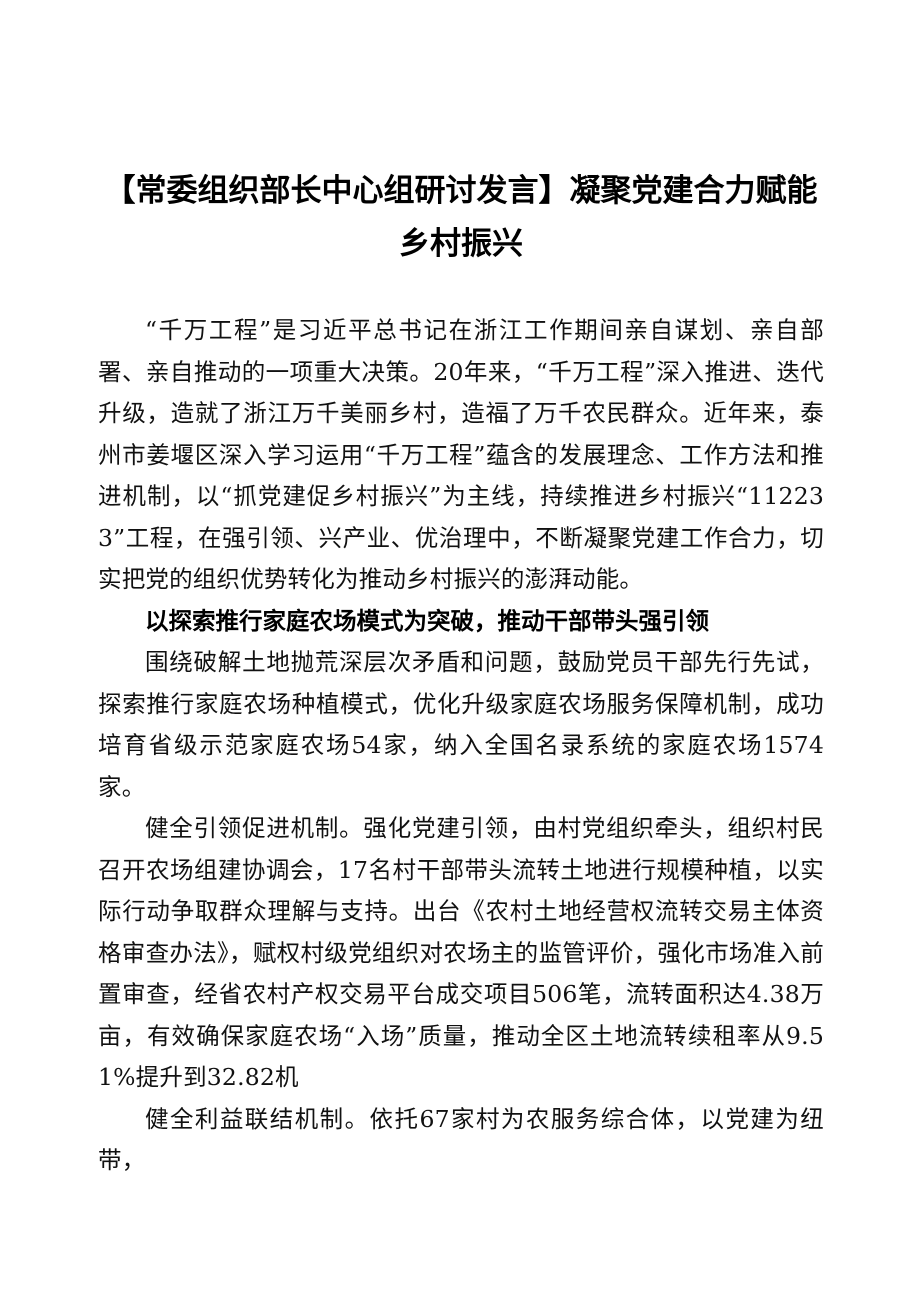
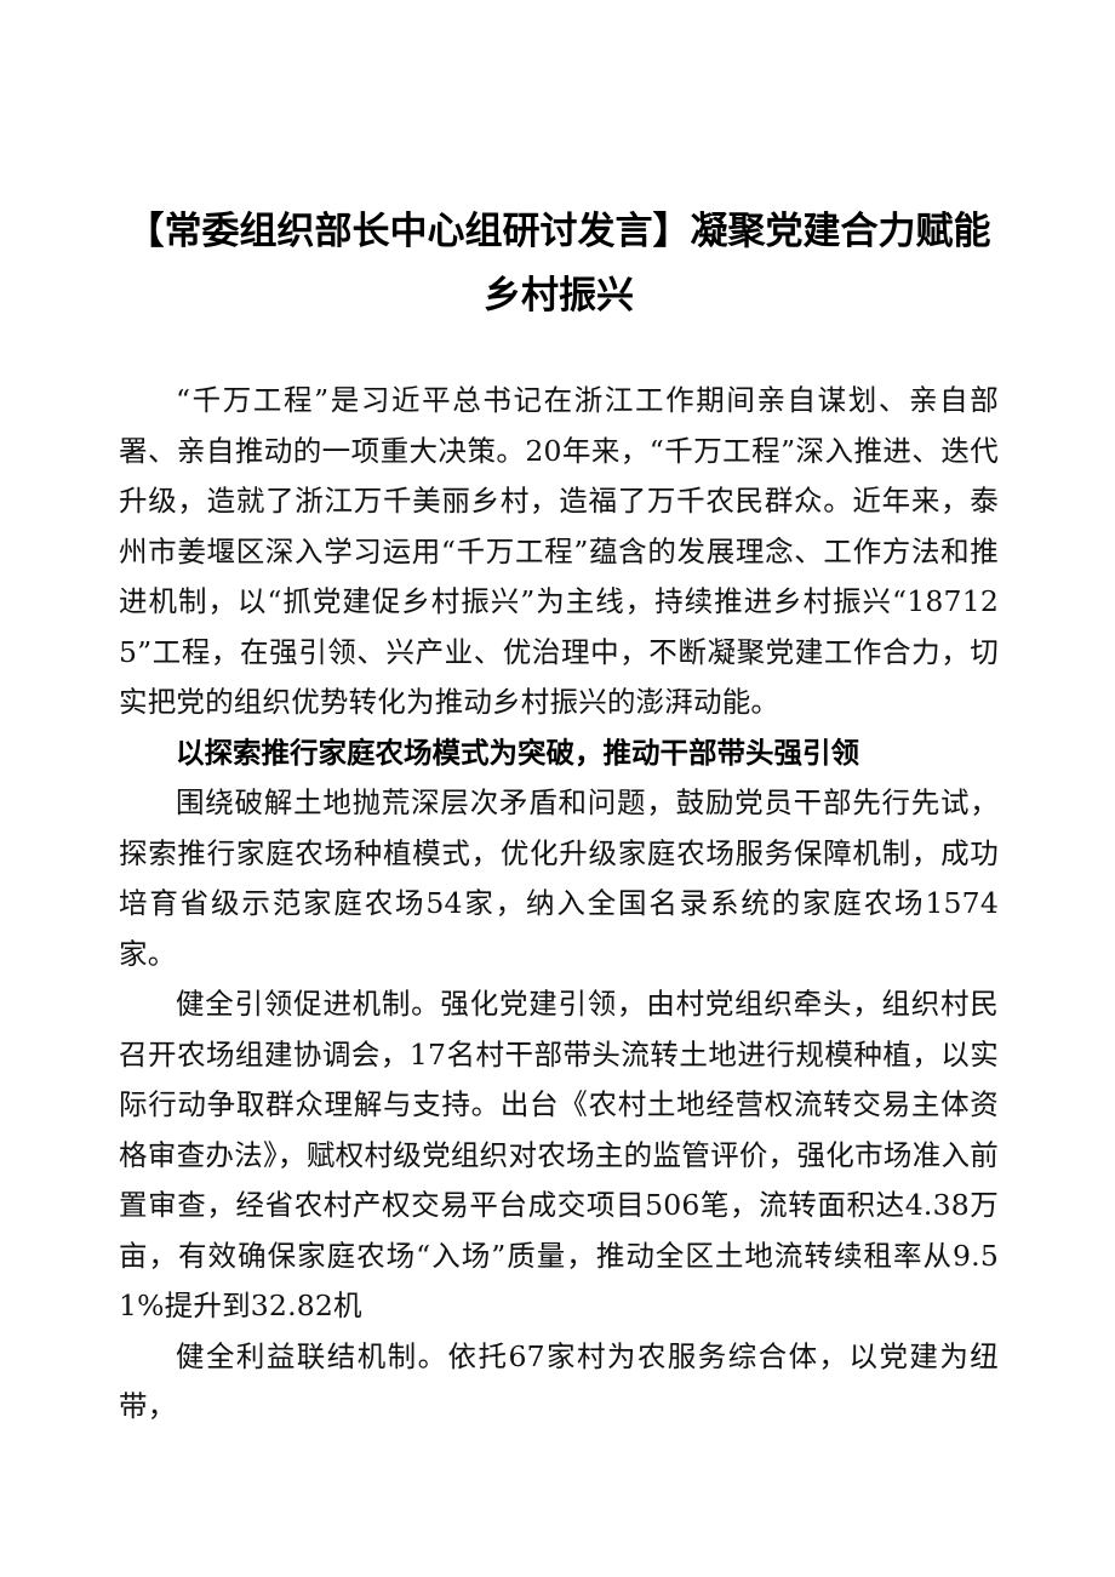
  【常委组织部长中心组研讨发言】凝聚党建合力赋能乡村振兴
- “千万工程”是习近平总书记在浙江工作期间亲自谋划、亲自部署、亲自推动的一项重大决策。20年来，“千万工程”深入推进、迭代升级，造就了浙江万千美丽乡村，造福了万千农民群众。近年来，泰州市姜堰区深入学习运用“千万工程”蕴含的发展理念、工作方法和推进机制，以“抓党建促乡村振兴”为主线，持续推进乡村振兴“112233”工程，在强引领、兴产业、优治理中，不断凝聚党建工作合力，切实把党的组织优势转化为推动乡村振兴的澎湃动能。
+ “千万工程”是习近平总书记在浙江工作期间亲自谋划、亲自部署、亲自推动的一项重大决策。20年来，“千万工程”深入推进、迭代升级，造就了浙江万千美丽乡村，造福了万千农民群众。近年来，泰州市姜堰区深入学习运用“千万工程”蕴含的发展理念、工作方法和推进机制，以“抓党建促乡村振兴”为主线，持续推进乡村振兴“187125”工程，在强引领、兴产业、优治理中，不断凝聚党建工作合力，切实把党的组织优势转化为推动乡村振兴的澎湃动能。
  以探索推行家庭农场模式为突破，推动干部带头强引领
  围绕破解土地抛荒深层次矛盾和问题，鼓励党员干部先行先试，探索推行家庭农场种植模式，优化升级家庭农场服务保障机制，成功培育省级示范家庭农场54家，纳入全国名录系统的家庭农场1574家。
  健全引领促进机制。强化党建引领，由村党组织牵头，组织村民召开农场组建协调会，17名村干部带头流转土地进行规模种植，以实际行动争取群众理解与支持。出台《农村土地经营权流转交易主体资格审查办法》，赋权村级党组织对农场主的监管评价，强化市场准入前置审查，经省农村产权交易平台成交项目506笔，流转面积达4.38万亩，有效确保家庭农场“入场”质量，推动全区土地流转续租率从9.51%提升到32.82机
  健全利益联结机制。依托67家村为农服务综合体，以党建为纽带，
